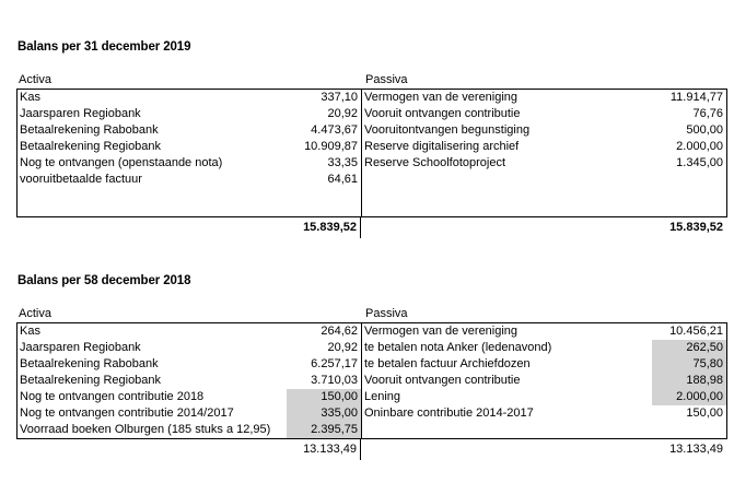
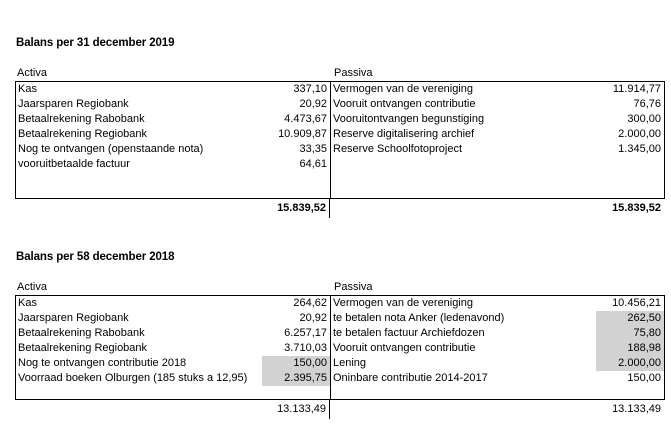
  Balans per 31 december 2019
  Activa
  Passiva
  Kas
  337,10
  Jaarsparen Regiobank
  20,92
  Betaalrekening Rabobank
  4.473,67
  Betaalrekening Regiobank
  10.909,87
  Nog te ontvangen (openstaande nota)
  33,35
  vooruitbetaalde factuur
  64,61
  Vermogen van de vereniging
  11.914,77
  Vooruit ontvangen contributie
  76,76
  Vooruitontvangen begunstiging
- 500,00
+ 300,00
  Reserve digitalisering archief
  2.000,00
  Reserve Schoolfotoproject
  1.345,00
  15.839,52
  15.839,52
  Balans per 58 december 2018
  Activa
  Passiva
  Kas
  264,62
  Jaarsparen Regiobank
  20,92
  Betaalrekening Rabobank
  6.257,17
  Betaalrekening Regiobank
  3.710,03
  Nog te ontvangen contributie 2018
  150,00
- Nog te ontvangen contributie 2014/2017
- 335,00
  Voorraad boeken Olburgen (185 stuks a 12,95)
  2.395,75
  Vermogen van de vereniging
  10.456,21
  te betalen nota Anker (ledenavond)
  262,50
  te betalen factuur Archiefdozen
  75,80
  Vooruit ontvangen contributie
  188,98
  Lening
  2.000,00
  Oninbare contributie 2014-2017
  150,00
  13.133,49
  13.133,49
